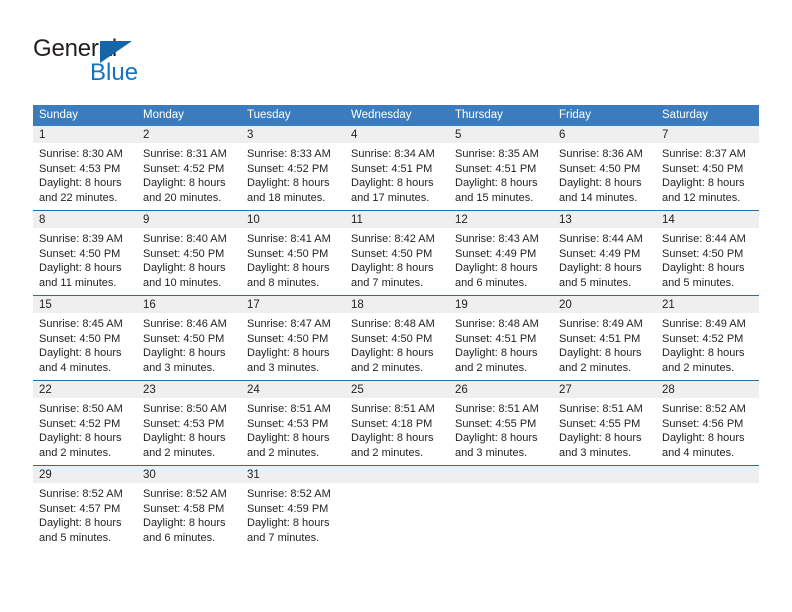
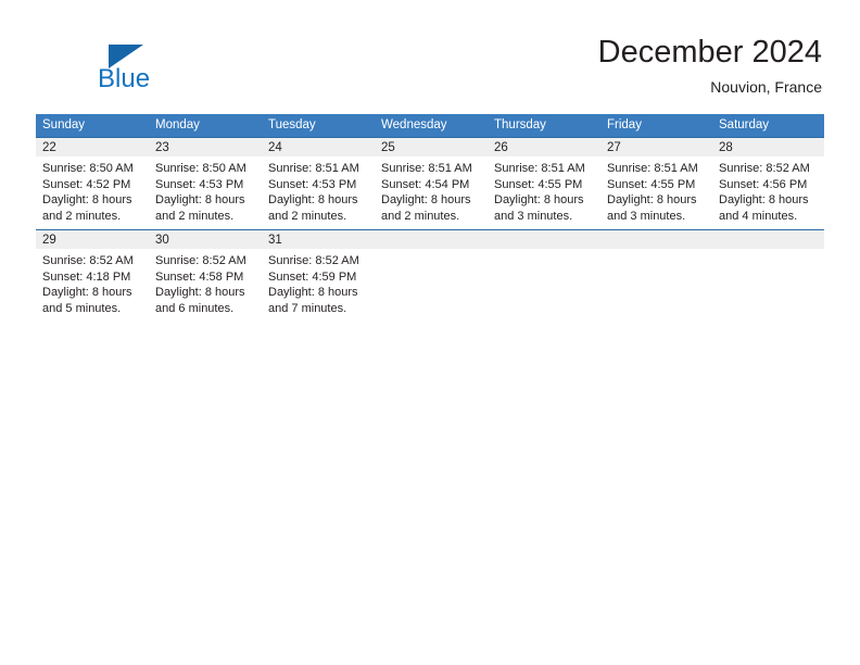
- General
  Blue
+ December 2024
+ Nouvion, France
  Sunday	Monday	Tuesday	Wednesday	Thursday	Friday	Saturday
- 1Sunrise: 8:30 AMSunset: 4:53 PMDaylight: 8 hoursand 22 minutes.	2Sunrise: 8:31 AMSunset: 4:52 PMDaylight: 8 hoursand 20 minutes.	3Sunrise: 8:33 AMSunset: 4:52 PMDaylight: 8 hoursand 18 minutes.	4Sunrise: 8:34 AMSunset: 4:51 PMDaylight: 8 hoursand 17 minutes.	5Sunrise: 8:35 AMSunset: 4:51 PMDaylight: 8 hoursand 15 minutes.	6Sunrise: 8:36 AMSunset: 4:50 PMDaylight: 8 hoursand 14 minutes.	7Sunrise: 8:37 AMSunset: 4:50 PMDaylight: 8 hoursand 12 minutes.
- 8Sunrise: 8:39 AMSunset: 4:50 PMDaylight: 8 hoursand 11 minutes.	9Sunrise: 8:40 AMSunset: 4:50 PMDaylight: 8 hoursand 10 minutes.	10Sunrise: 8:41 AMSunset: 4:50 PMDaylight: 8 hoursand 8 minutes.	11Sunrise: 8:42 AMSunset: 4:50 PMDaylight: 8 hoursand 7 minutes.	12Sunrise: 8:43 AMSunset: 4:49 PMDaylight: 8 hoursand 6 minutes.	13Sunrise: 8:44 AMSunset: 4:49 PMDaylight: 8 hoursand 5 minutes.	14Sunrise: 8:44 AMSunset: 4:50 PMDaylight: 8 hoursand 5 minutes.
- 15Sunrise: 8:45 AMSunset: 4:50 PMDaylight: 8 hoursand 4 minutes.	16Sunrise: 8:46 AMSunset: 4:50 PMDaylight: 8 hoursand 3 minutes.	17Sunrise: 8:47 AMSunset: 4:50 PMDaylight: 8 hoursand 3 minutes.	18Sunrise: 8:48 AMSunset: 4:50 PMDaylight: 8 hoursand 2 minutes.	19Sunrise: 8:48 AMSunset: 4:51 PMDaylight: 8 hoursand 2 minutes.	20Sunrise: 8:49 AMSunset: 4:51 PMDaylight: 8 hoursand 2 minutes.	21Sunrise: 8:49 AMSunset: 4:52 PMDaylight: 8 hoursand 2 minutes.
- 22Sunrise: 8:50 AMSunset: 4:52 PMDaylight: 8 hoursand 2 minutes.	23Sunrise: 8:50 AMSunset: 4:53 PMDaylight: 8 hoursand 2 minutes.	24Sunrise: 8:51 AMSunset: 4:53 PMDaylight: 8 hoursand 2 minutes.	25Sunrise: 8:51 AMSunset: 4:18 PMDaylight: 8 hoursand 2 minutes.	26Sunrise: 8:51 AMSunset: 4:55 PMDaylight: 8 hoursand 3 minutes.	27Sunrise: 8:51 AMSunset: 4:55 PMDaylight: 8 hoursand 3 minutes.	28Sunrise: 8:52 AMSunset: 4:56 PMDaylight: 8 hoursand 4 minutes.
+ 22Sunrise: 8:50 AMSunset: 4:52 PMDaylight: 8 hoursand 2 minutes.	23Sunrise: 8:50 AMSunset: 4:53 PMDaylight: 8 hoursand 2 minutes.	24Sunrise: 8:51 AMSunset: 4:53 PMDaylight: 8 hoursand 2 minutes.	25Sunrise: 8:51 AMSunset: 4:54 PMDaylight: 8 hoursand 2 minutes.	26Sunrise: 8:51 AMSunset: 4:55 PMDaylight: 8 hoursand 3 minutes.	27Sunrise: 8:51 AMSunset: 4:55 PMDaylight: 8 hoursand 3 minutes.	28Sunrise: 8:52 AMSunset: 4:56 PMDaylight: 8 hoursand 4 minutes.
- 29Sunrise: 8:52 AMSunset: 4:57 PMDaylight: 8 hoursand 5 minutes.	30Sunrise: 8:52 AMSunset: 4:58 PMDaylight: 8 hoursand 6 minutes.	31Sunrise: 8:52 AMSunset: 4:59 PMDaylight: 8 hoursand 7 minutes.
+ 29Sunrise: 8:52 AMSunset: 4:18 PMDaylight: 8 hoursand 5 minutes.	30Sunrise: 8:52 AMSunset: 4:58 PMDaylight: 8 hoursand 6 minutes.	31Sunrise: 8:52 AMSunset: 4:59 PMDaylight: 8 hoursand 7 minutes.
